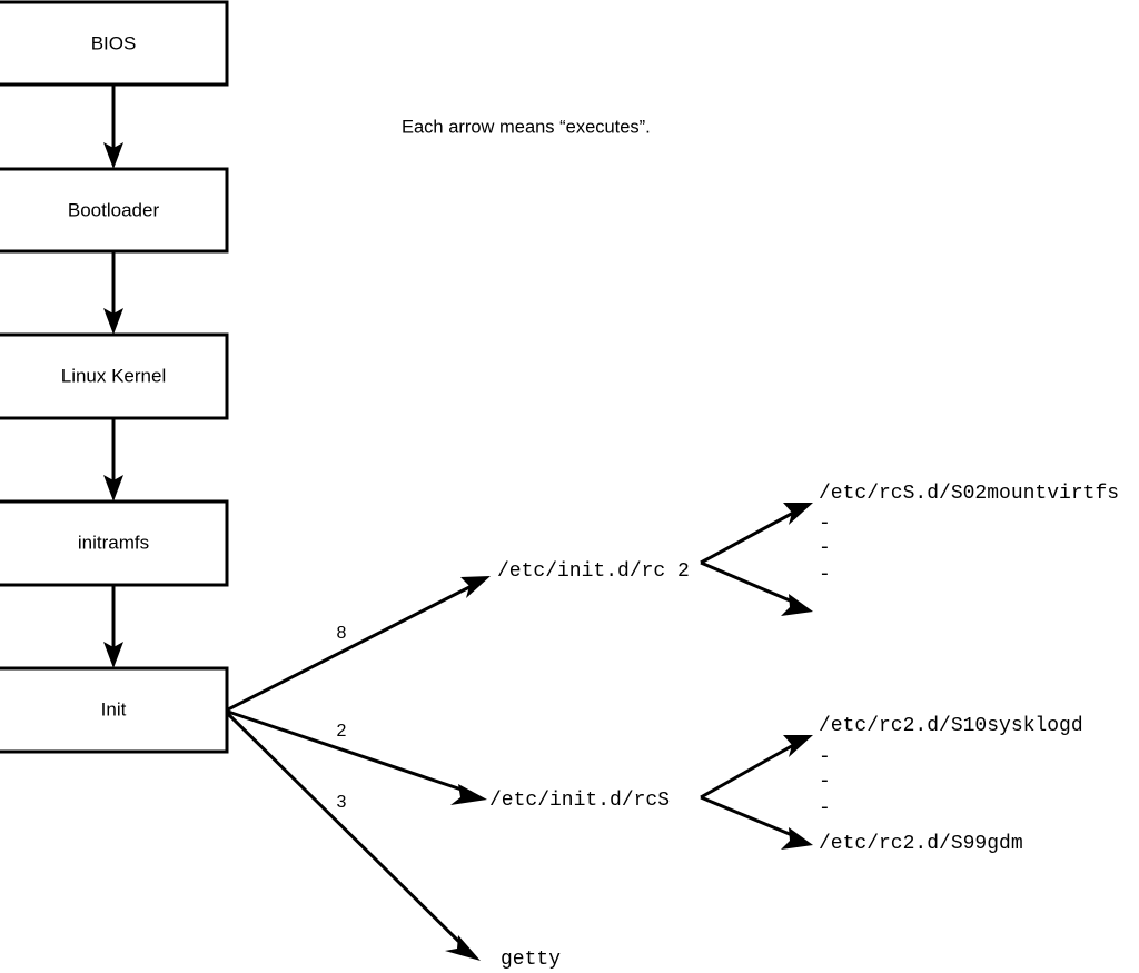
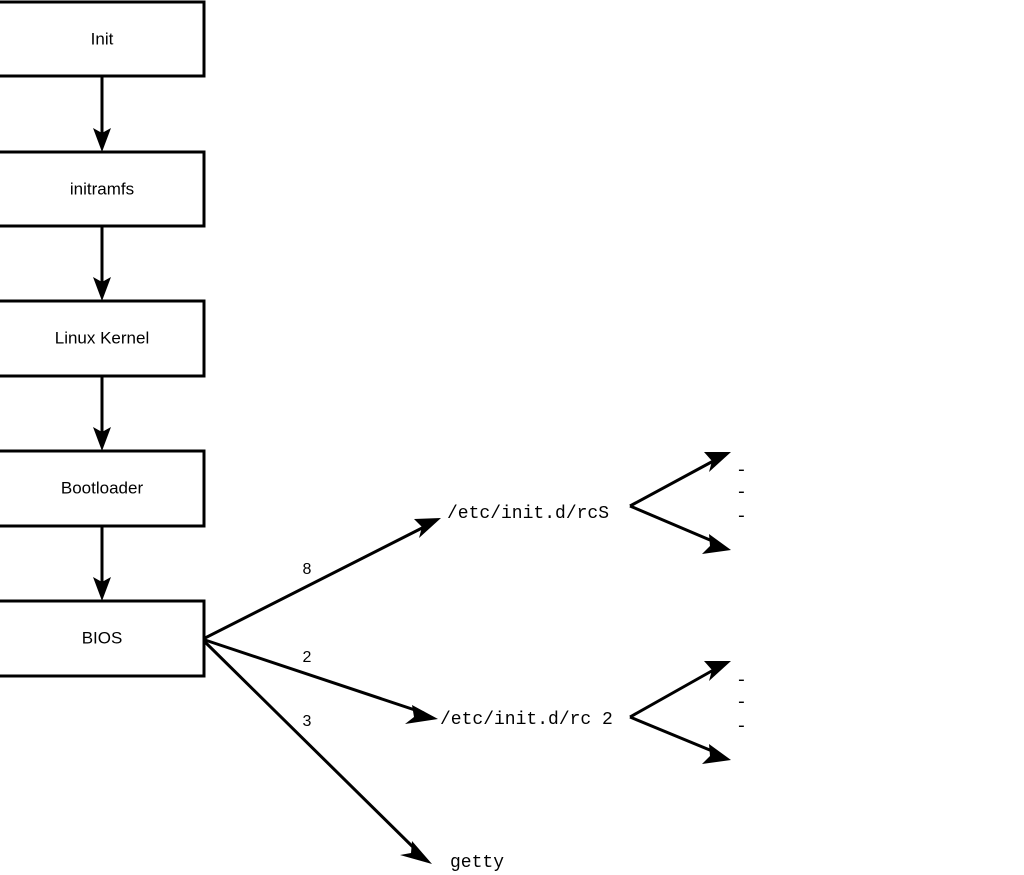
- BIOS
+ Init
- Bootloader
+ initramfs
  Linux Kernel
- initramfs
+ Bootloader
- Init
+ BIOS
- Each arrow means “executes”.
  8
- /etc/init.d/rc 2
+ /etc/init.d/rcS
- /etc/rcS.d/S02mountvirtfs
  -
  -
  -
  2
- /etc/init.d/rcS
+ /etc/init.d/rc 2
- /etc/rc2.d/S10sysklogd
  -
  -
  -
- /etc/rc2.d/S99gdm
  3
  getty
